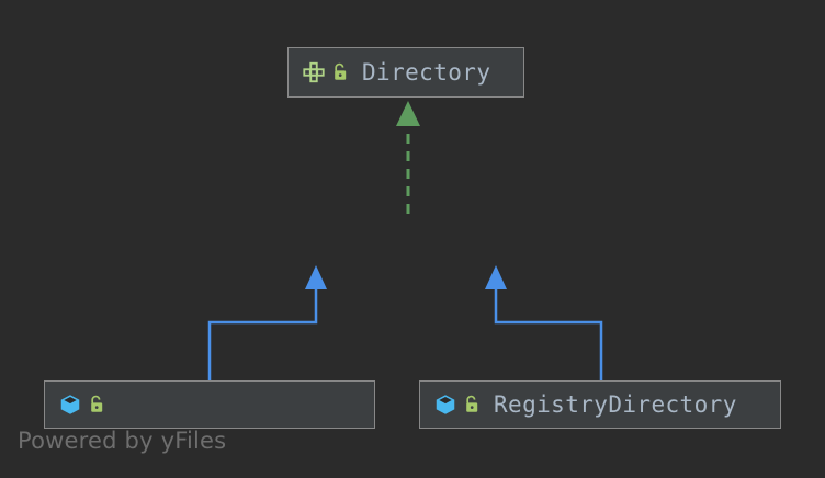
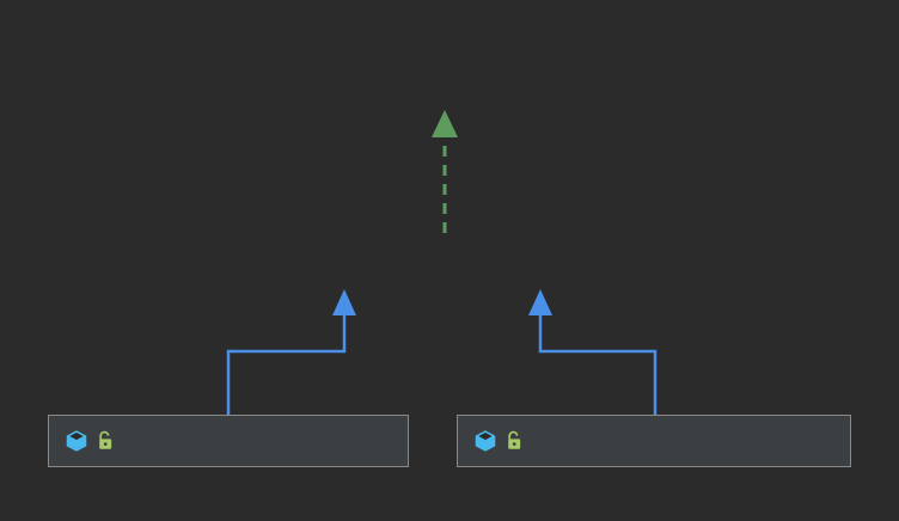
- Directory
- RegistryDirectory
- Powered by yFiles
